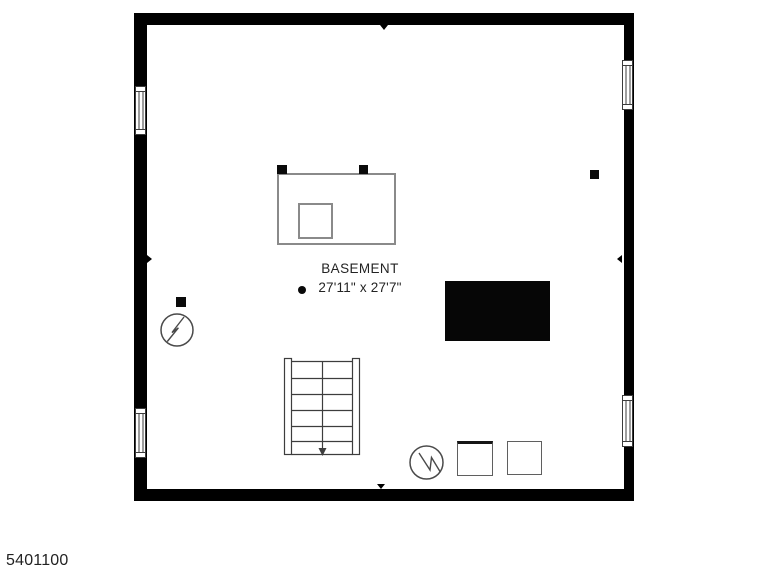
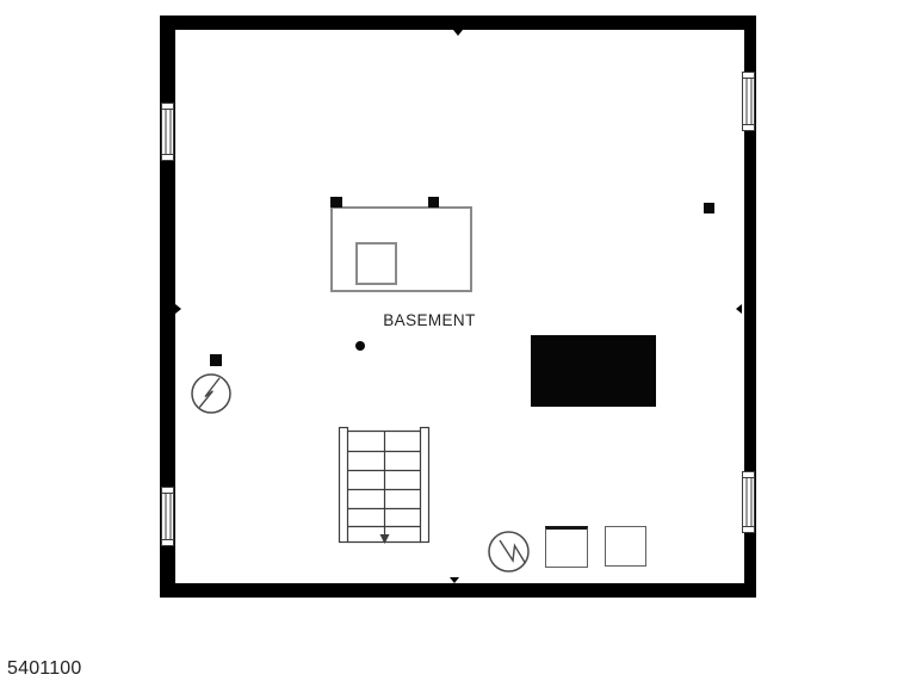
  BASEMENT
- 27'11" x 27'7"
  5401100
